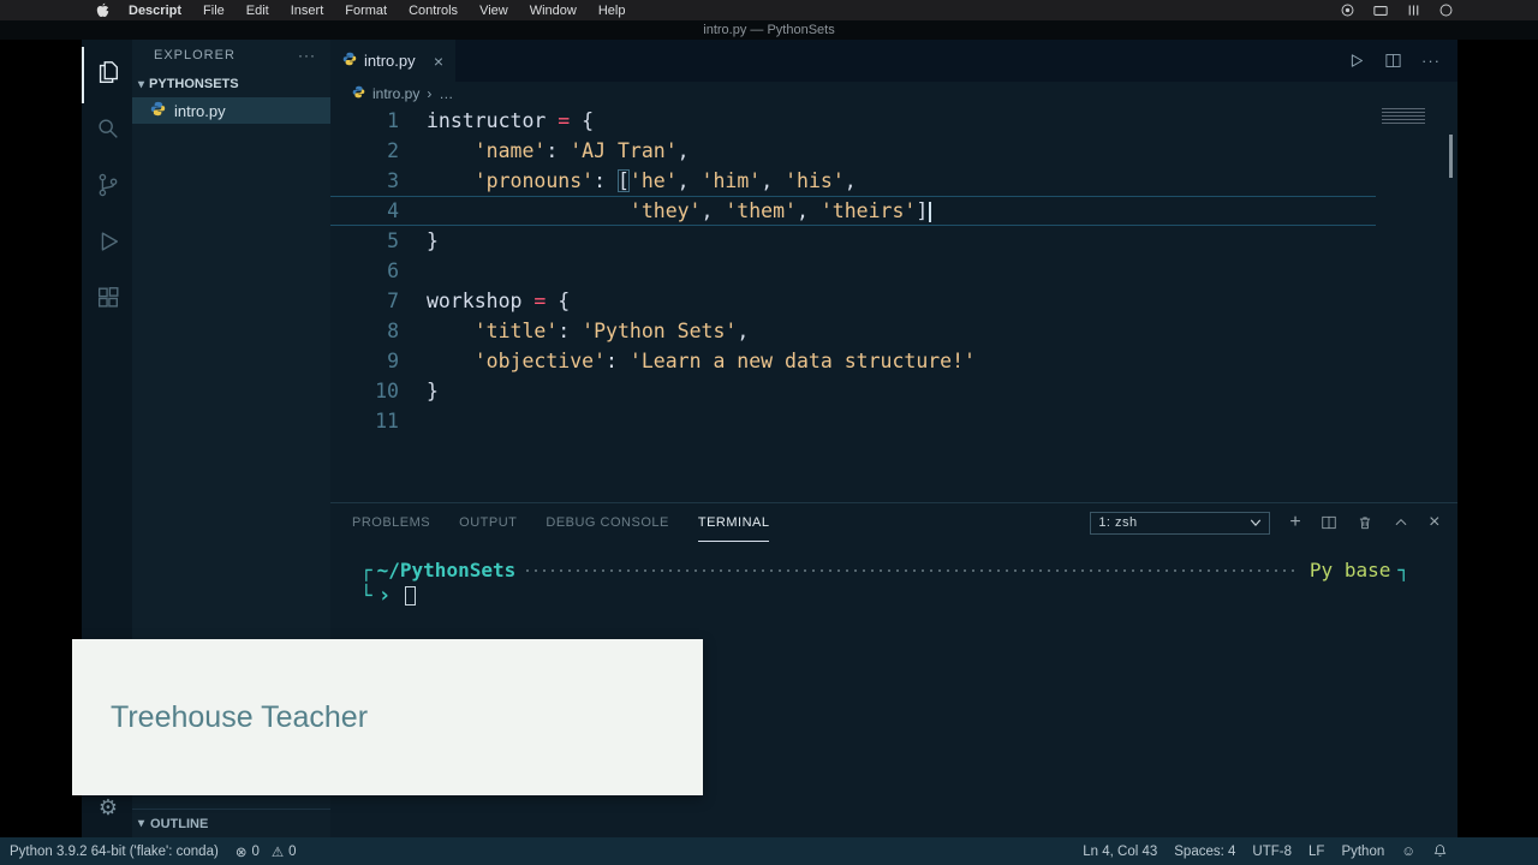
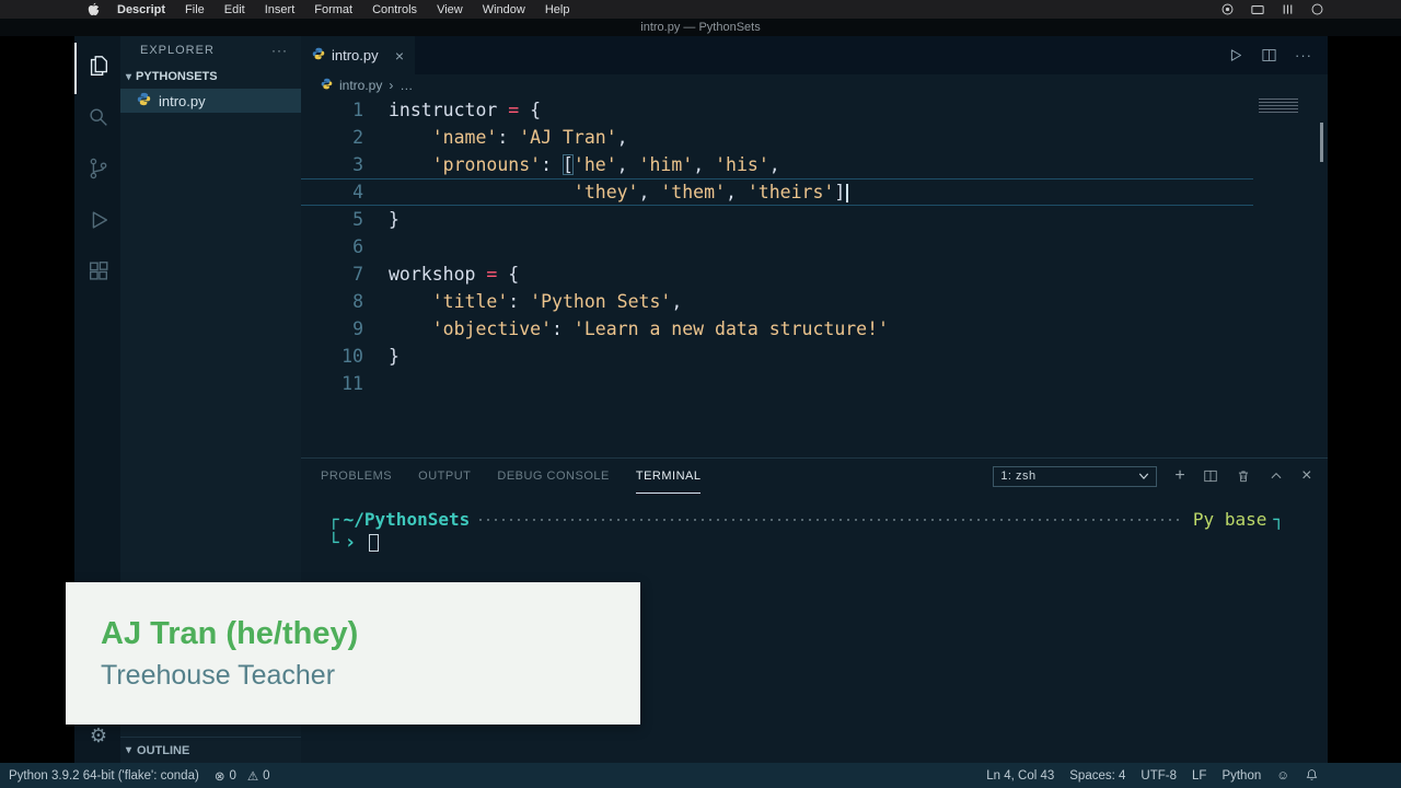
  Descript
  File
  Edit
  Insert
  Format
  Controls
  View
  Window
  Help
  intro.py — PythonSets
  ⚙
  EXPLORER
  ···
  ▾
  PYTHONSETS
  intro.py
  ▾
  OUTLINE
  intro.py
  ×
  ···
  intro.py
  ›
  …
  1
  instructor = {
  2
  'name': 'AJ Tran',
  3
  'pronouns': ['he', 'him', 'his',
  4
  'they', 'them', 'theirs']
  5
  }
  6
  7
  workshop = {
  8
  'title': 'Python Sets',
  9
  'objective': 'Learn a new data structure!'
  10
  }
  11
  PROBLEMS
  OUTPUT
  DEBUG CONSOLE
  TERMINAL
  1: zsh
  +
  ×
  ┌
  ~/PythonSets
  Py base
  ┐
  └
  ›
  Python 3.9.2 64-bit ('flake': conda)
  ⊗
  0
  ⚠
  0
  Ln 4, Col 43
  Spaces: 4
  UTF-8
  LF
  Python
  ☺
+ AJ Tran (he/they)
  Treehouse Teacher
